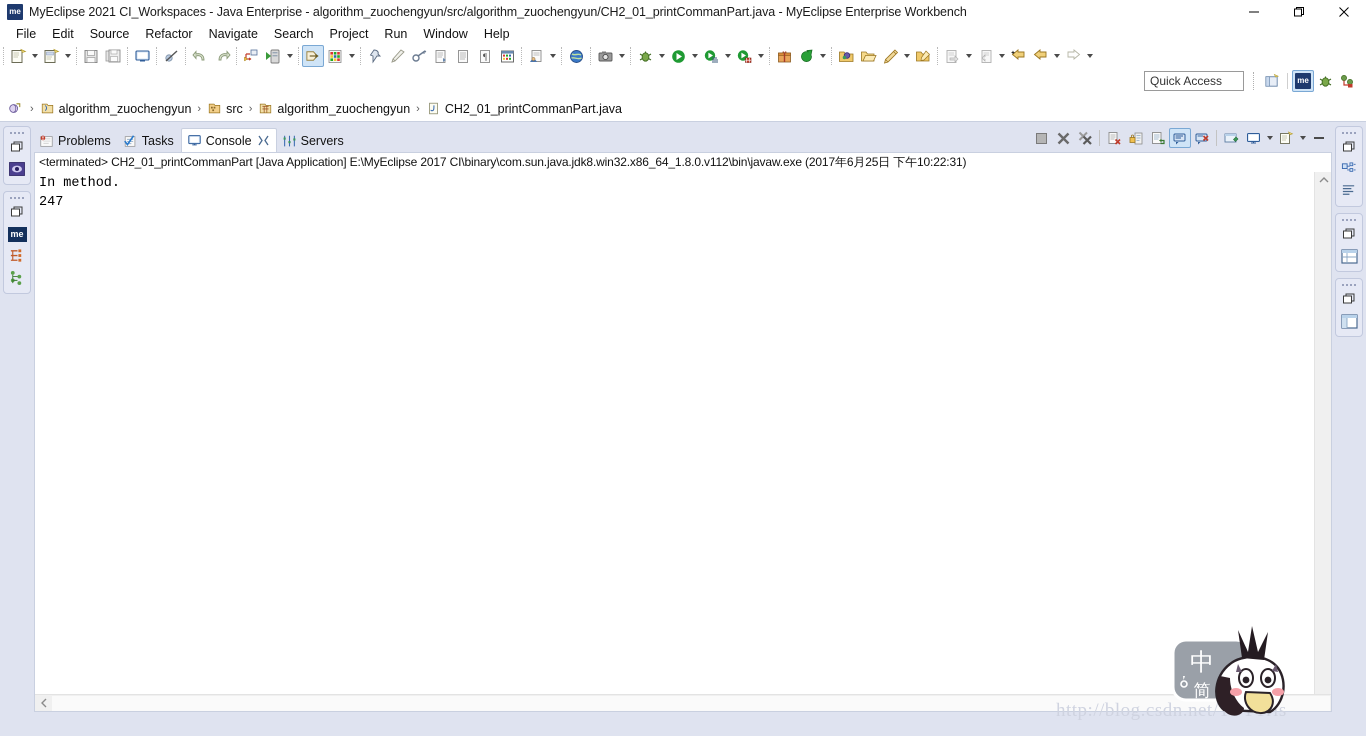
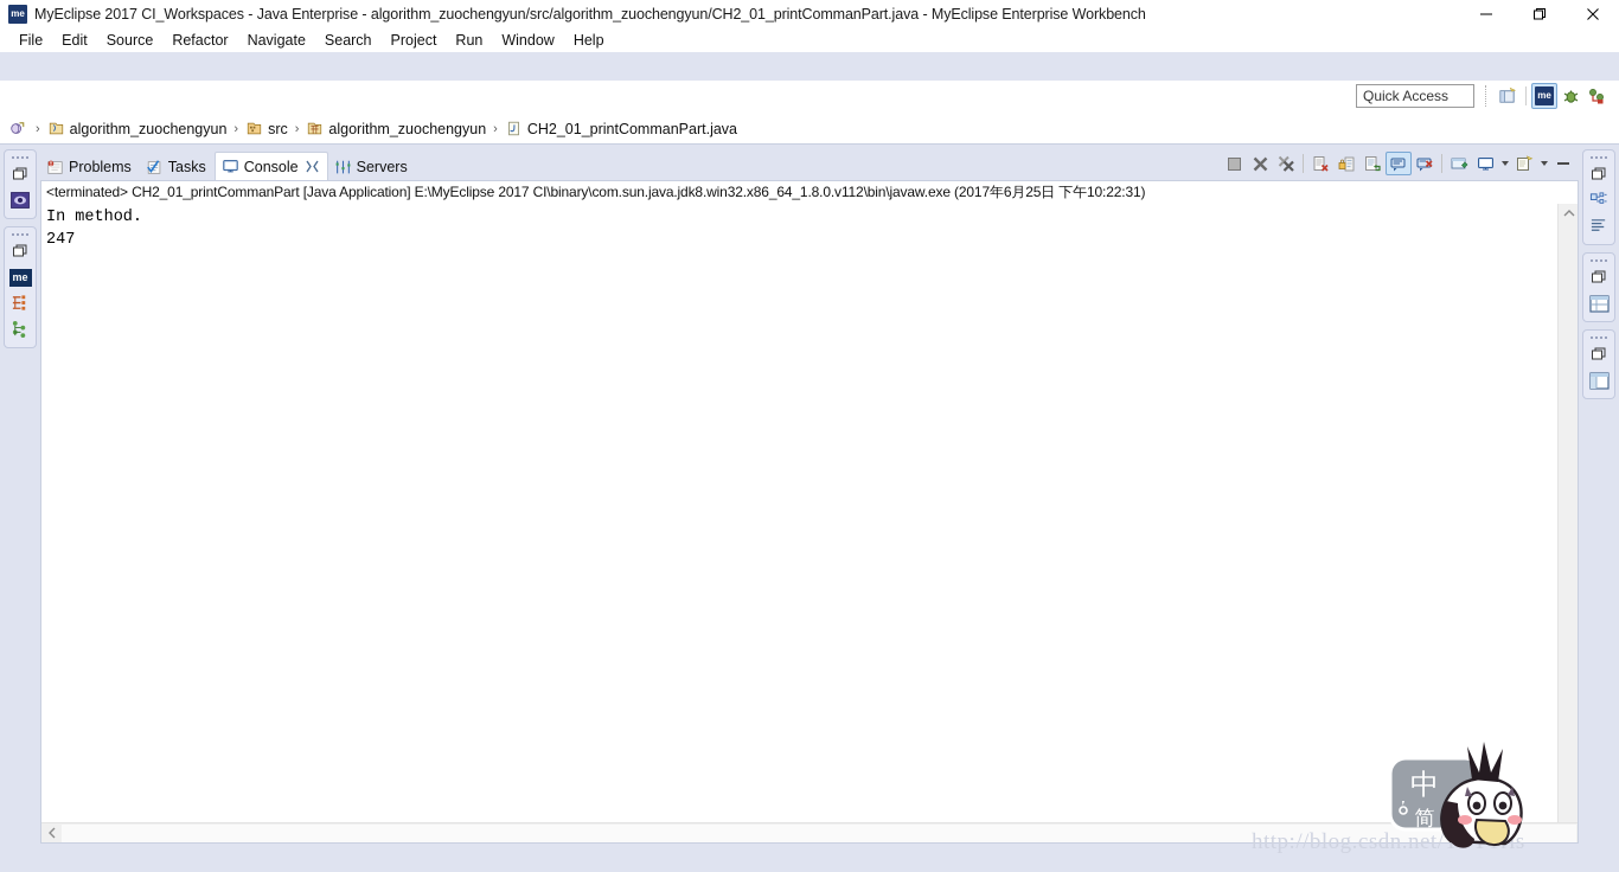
  me
- MyEclipse 2021 CI_Workspaces - Java Enterprise - algorithm_zuochengyun/src/algorithm_zuochengyun/CH2_01_printCommanPart.java - MyEclipse Enterprise Workbench
+ MyEclipse 2017 CI_Workspaces - Java Enterprise - algorithm_zuochengyun/src/algorithm_zuochengyun/CH2_01_printCommanPart.java - MyEclipse Enterprise Workbench
  File
  Edit
  Source
  Refactor
  Navigate
  Search
  Project
  Run
  Window
  Help
- ¶
  Quick Access
  me
  ›
  algorithm_zuochengyun
  ›
  src
  ›
  algorithm_zuochengyun
  ›
  CH2_01_printCommanPart.java
  me
  Problems
  Tasks
  Console
  Servers
  <terminated> CH2_01_printCommanPart [Java Application] E:\MyEclipse 2017 CI\binary\com.sun.java.jdk8.win32.x86_64_1.8.0.v112\bin\javaw.exe (2017年6月25日 下午10:22:31)
  In method.
  247
  http://blog.csdn.net/is
  中
  简
